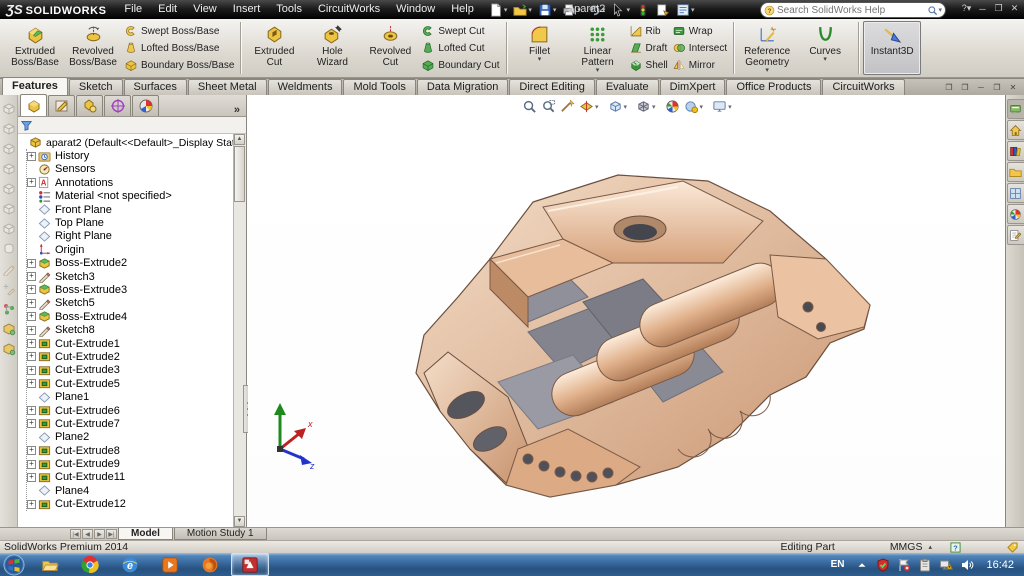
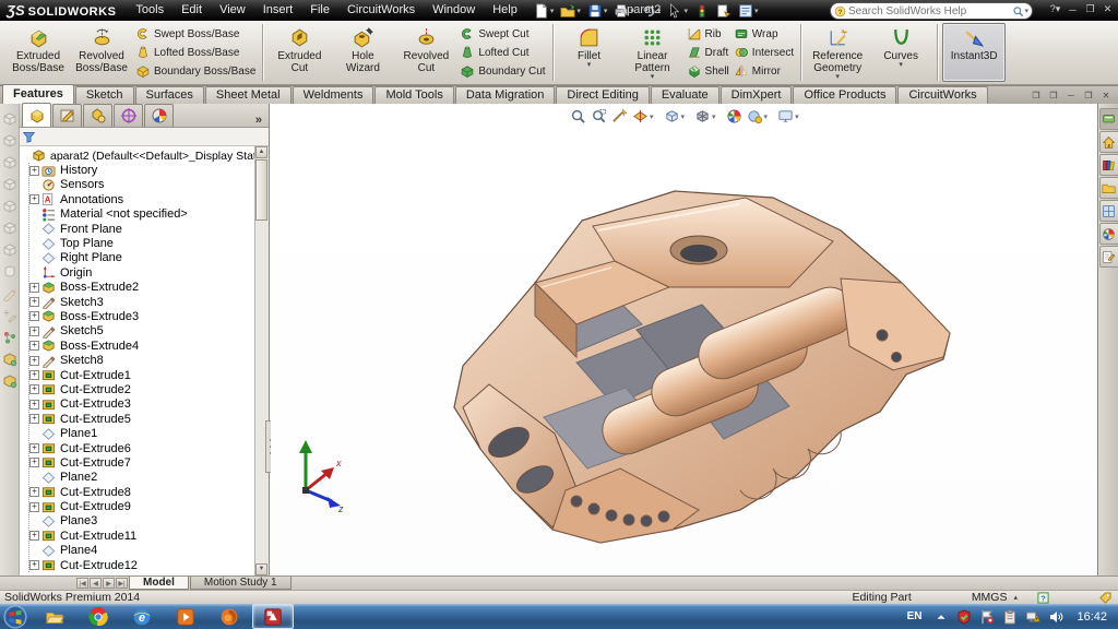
  ƷS
  SOLIDWORKS
- File
+ Tools
  Edit
  View
  Insert
- Tools
+ File
  CircuitWorks
  Window
  Help
  aparat2
  Search SolidWorks Help
  ?▾
  ─
  ❐
  ✕
  Extruded
  Boss/Base
  Revolved
  Boss/Base
  Swept Boss/Base
  Lofted Boss/Base
  Boundary Boss/Base
  Extruded
  Cut
  Hole
  Wizard
  Revolved
  Cut
  Swept Cut
  Lofted Cut
  Boundary Cut
  Fillet
  Linear
  Pattern
  Rib
  Draft
  Shell
  Wrap
  Intersect
  Mirror
  Reference
  Geometry
  Curves
  Instant3D
  Features
  Sketch
  Surfaces
  Sheet Metal
  Weldments
  Mold Tools
  Data Migration
  Direct Editing
  Evaluate
  DimXpert
  Office Products
  CircuitWorks
  ❐
  ❐
  ─
  ❐
  ✕
  »
  aparat2 (Default<<Default>_Display Sta
  +
  History
  Sensors
  +
  A
  Annotations
  Material <not specified>
  Front Plane
  Top Plane
  Right Plane
  Origin
  +
  Boss-Extrude2
  +
  Sketch3
  +
  Boss-Extrude3
  +
  Sketch5
  +
  Boss-Extrude4
  +
  Sketch8
  +
  Cut-Extrude1
  +
  Cut-Extrude2
  +
  Cut-Extrude3
  +
  Cut-Extrude5
  Plane1
  +
  Cut-Extrude6
  +
  Cut-Extrude7
  Plane2
  +
  Cut-Extrude8
  +
  Cut-Extrude9
+ Plane3
  +
  Cut-Extrude11
  Plane4
  +
  Cut-Extrude12
  x
  z
  Model
  Motion Study 1
  SolidWorks Premium 2014
  Editing Part
  MMGS
  ?
  e
  EN
  16:42
